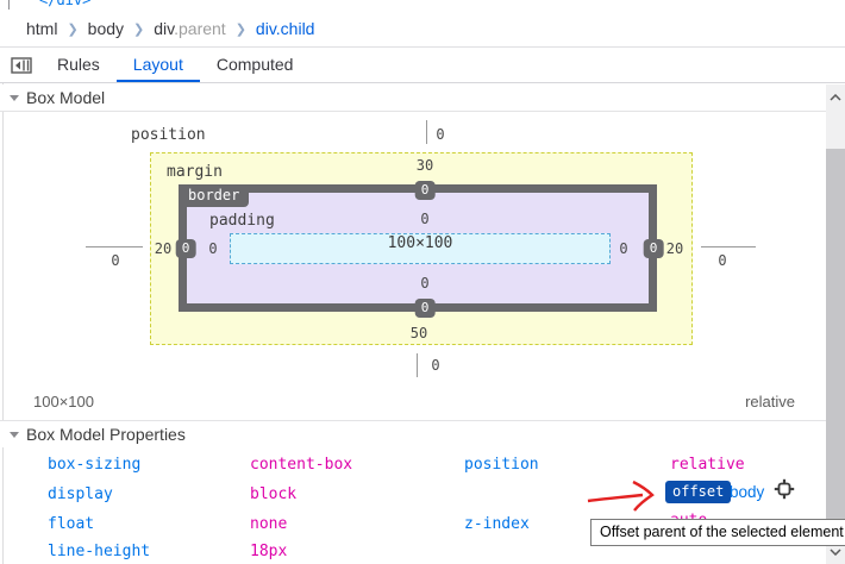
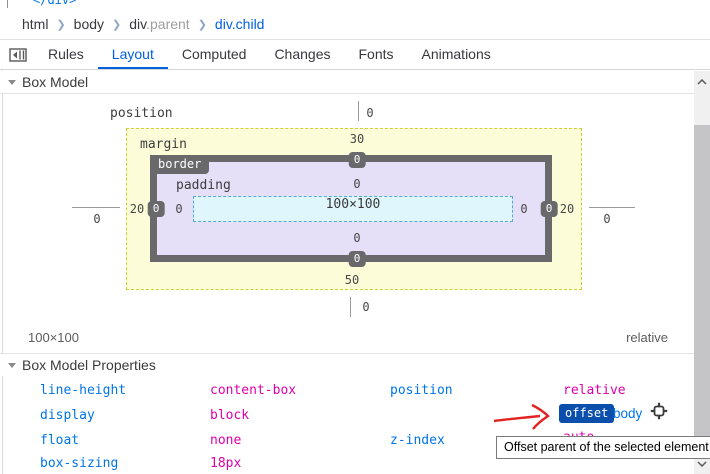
  </div>
  html
  ❯
  body
  ❯
  div.parent
  ❯
  div.child
  Rules
  Layout
  Computed
+ Changes
+ Fonts
+ Animations
  Box Model
  position
  0
  margin
  30
  border
  0
  padding
  0
  100×100
  0
  20
  0
  0
  0
  0
  20
  0
  0
  0
  50
  0
  100×100
  relative
  Box Model Properties
- box-sizing
+ line-height
  content-box
  display
  block
  float
  none
- line-height
+ box-sizing
  18px
  position
  relative
  z-index
  offset
  body
  Offset parent of the selected element
